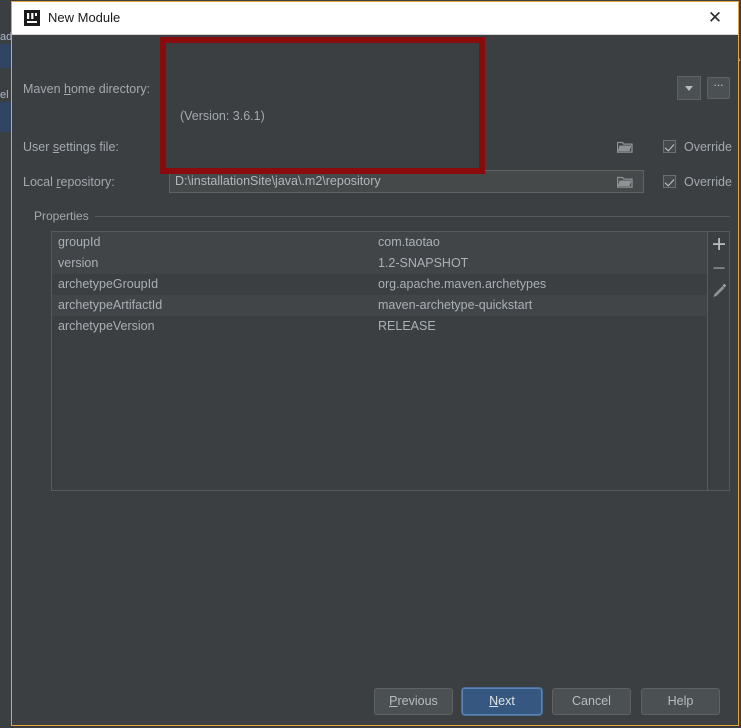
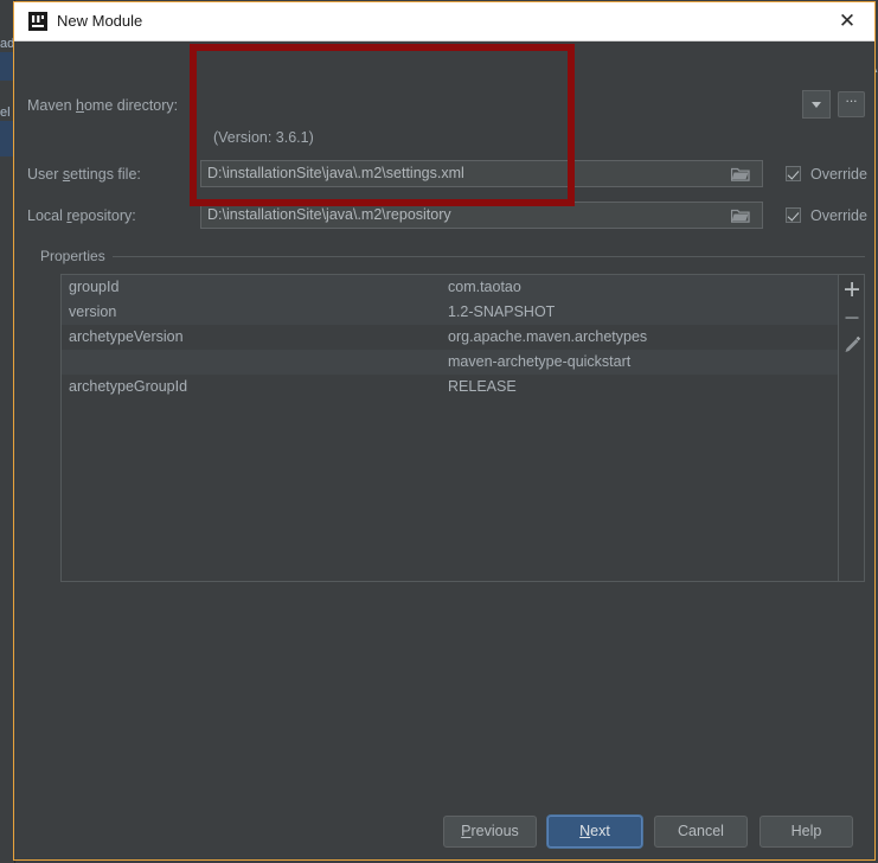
  ad
  el
  New Module
  ✕
  Maven home directory:
  ...
  (Version: 3.6.1)
  User settings file:
+ D:\installationSite\java\.m2\settings.xml
  Override
  Local repository:
  D:\installationSite\java\.m2\repository
  Override
  Properties
  groupId
  com.taotao
  version
  1.2-SNAPSHOT
- archetypeGroupId
+ archetypeVersion
  org.apache.maven.archetypes
- archetypeArtifactId
  maven-archetype-quickstart
- archetypeVersion
+ archetypeGroupId
  RELEASE
  Previous
  Next
  Cancel
  Help
